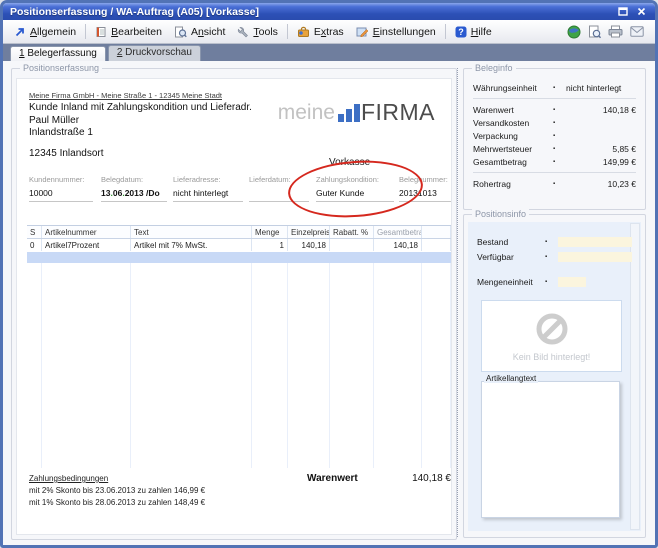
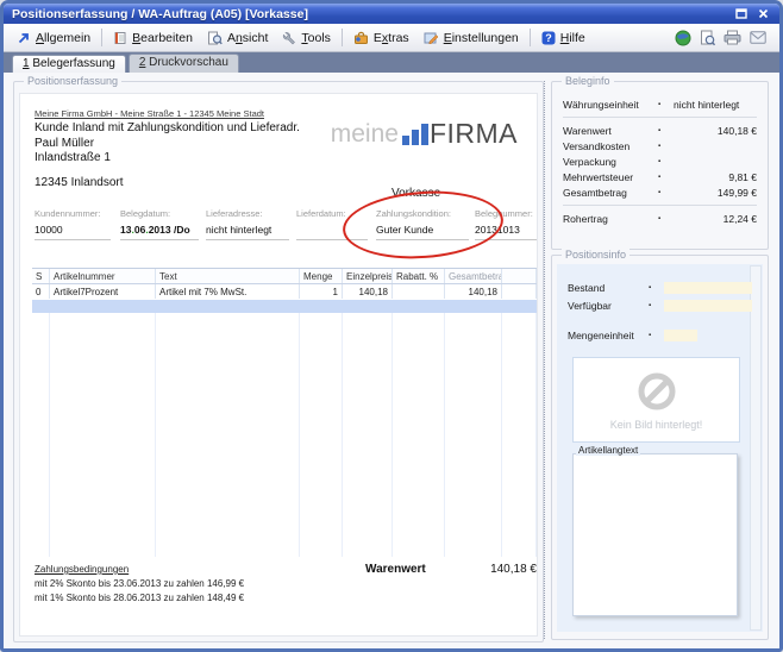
  Positionserfassung / WA-Auftrag (A05) [Vorkasse]
  Allgemein
  Bearbeiten
  Ansicht
  Tools
  Extras
  Einstellungen
  ?
  Hilfe
  1 Belegerfassung
  2 Druckvorschau
  Positionserfassung
  Meine Firma GmbH - Meine Straße 1 - 12345 Meine Stadt
  Kunde Inland mit Zahlungskondition und Lieferadr.
  Paul Müller
  Inlandstraße 1
  12345 Inlandsort
  meine
  FIRMA
  Vorkasse
  Kundennummer:
  10000
  Belegdatum:
  13.06.2013 /Do
  Lieferadresse:
  nicht hinterlegt
  Lieferdatum:
  Zahlungskondition:
  Guter Kunde
  Belegnummer:
  20131013
  S
  Artikelnummer
  Text
  Menge
  Einzelpreis
  Rabatt. %
  Gesamtbetra
  0
  Artikel7Prozent
  Artikel mit 7% MwSt.
  1
  140,18
  140,18
  Zahlungsbedingungen
  mit 2% Skonto bis 23.06.2013 zu zahlen 146,99 €
  mit 1% Skonto bis 28.06.2013 zu zahlen 148,49 €
  Warenwert
  140,18 €
  Beleginfo
  Währungseinheit
  nicht hinterlegt
  Warenwert
  140,18 €
  Versandkosten
  Verpackung
  Mehrwertsteuer
- 5,85 €
+ 9,81 €
  Gesamtbetrag
  149,99 €
  Rohertrag
- 10,23 €
+ 12,24 €
  Positionsinfo
  Bestand
  Verfügbar
  Mengeneinheit
  Kein Bild hinterlegt!
  Artikellangtext
